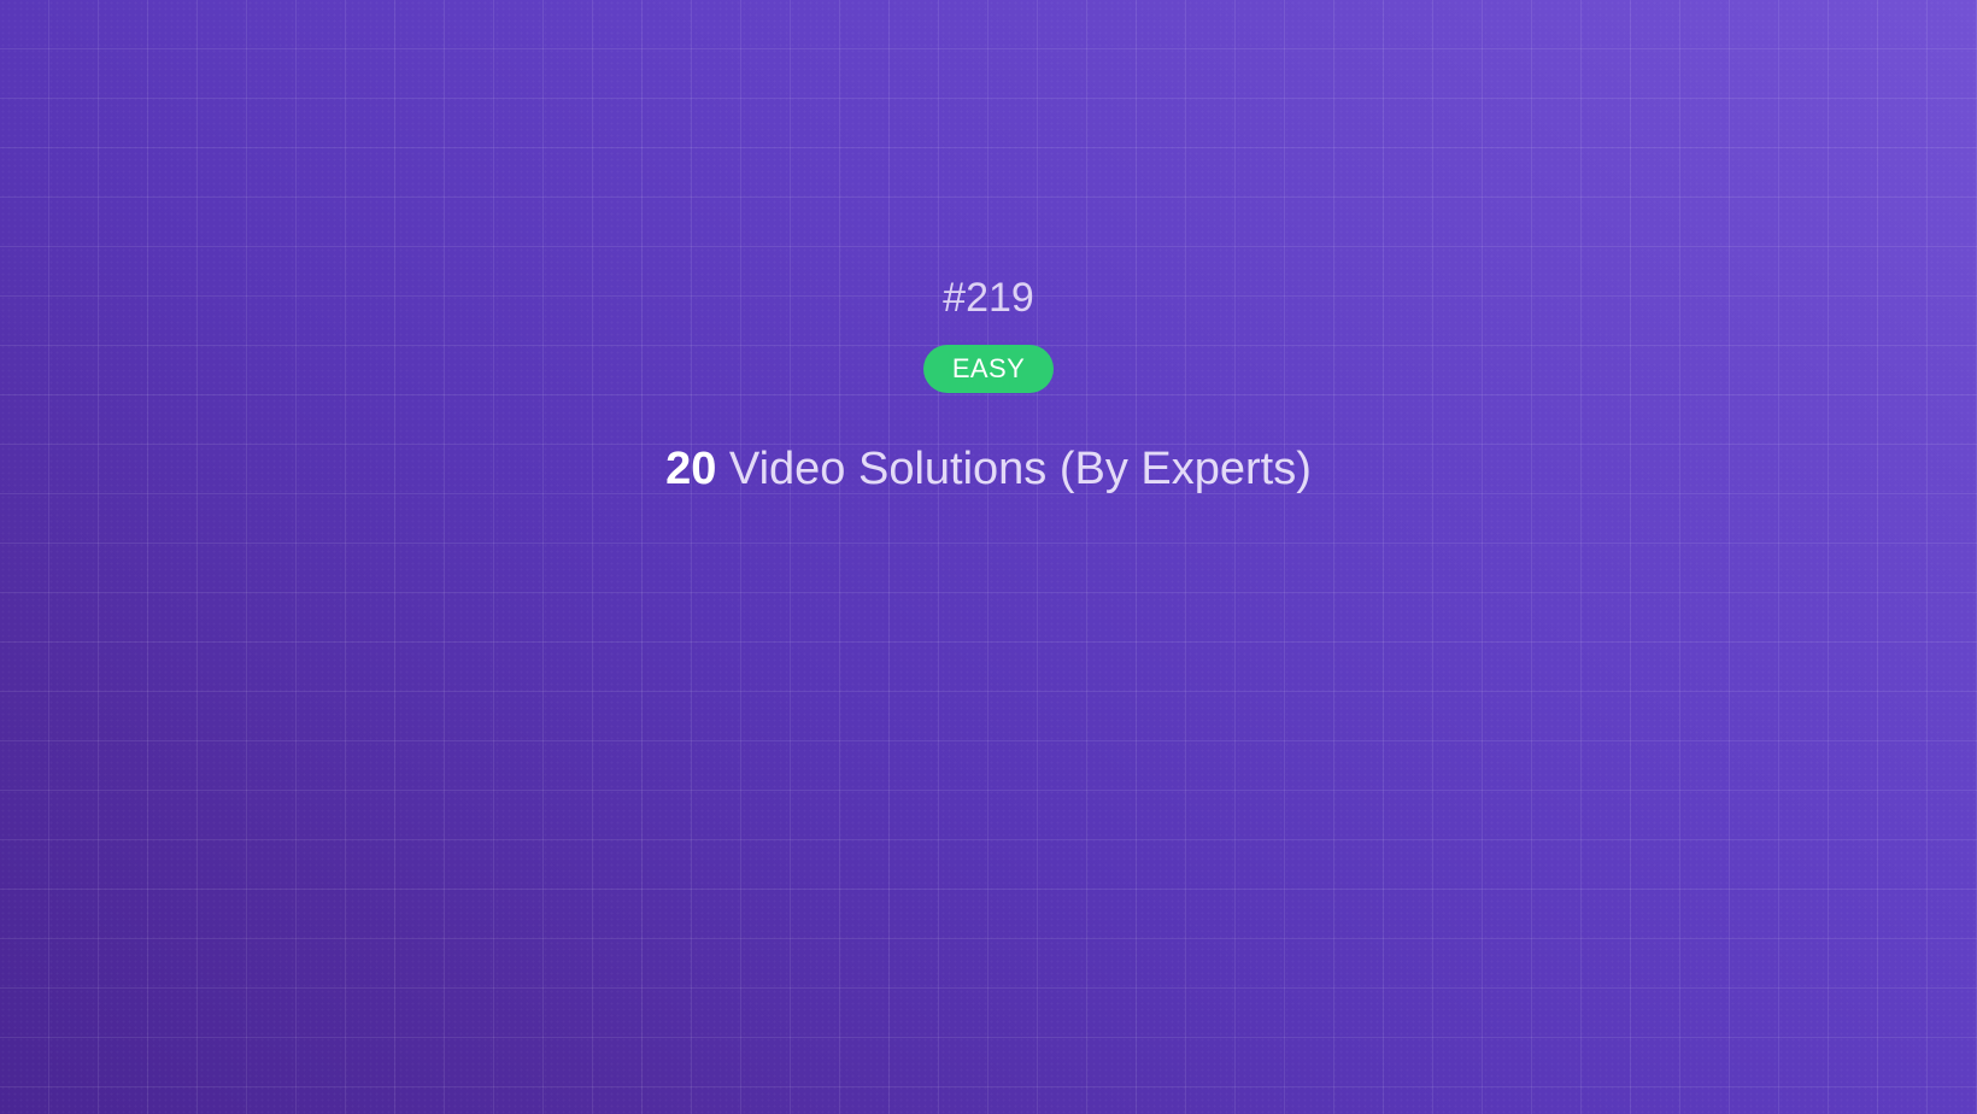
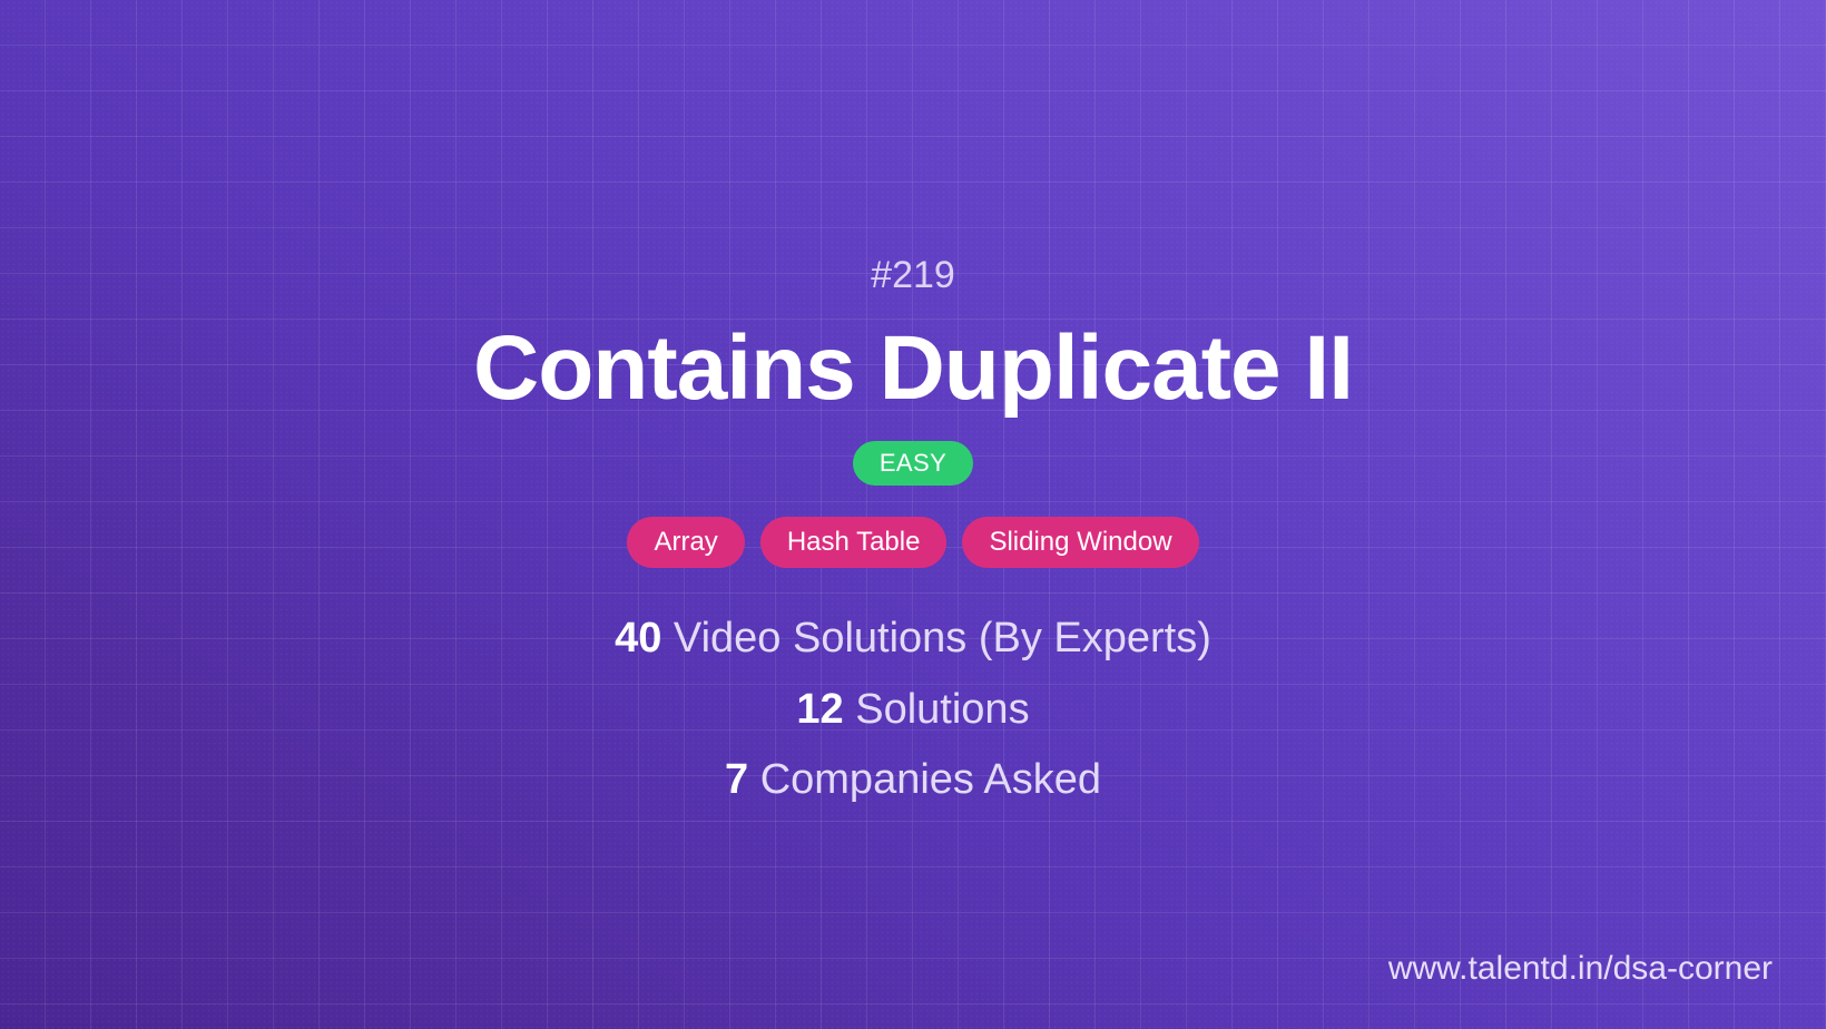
  #219
+ Contains Duplicate II
  EASY
+ Array
+ Hash Table
+ Sliding Window
- 20 Video Solutions (By Experts)
+ 40 Video Solutions (By Experts)
+ 12 Solutions
+ 7 Companies Asked
+ www.talentd.in/dsa-corner
